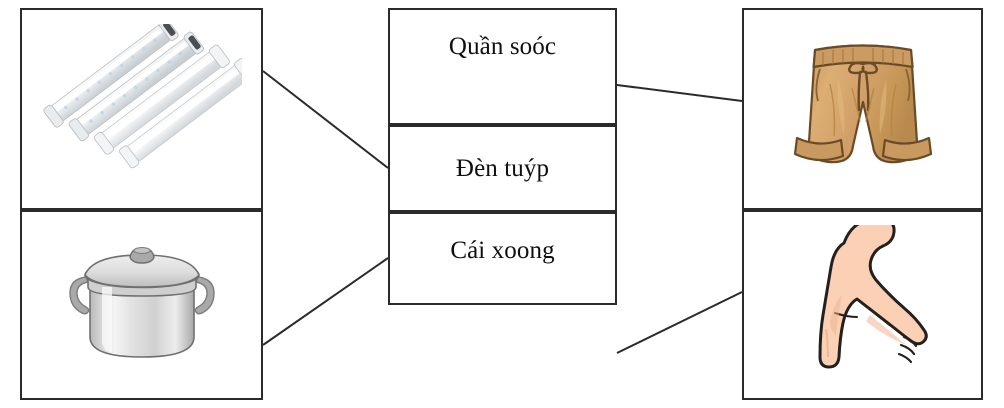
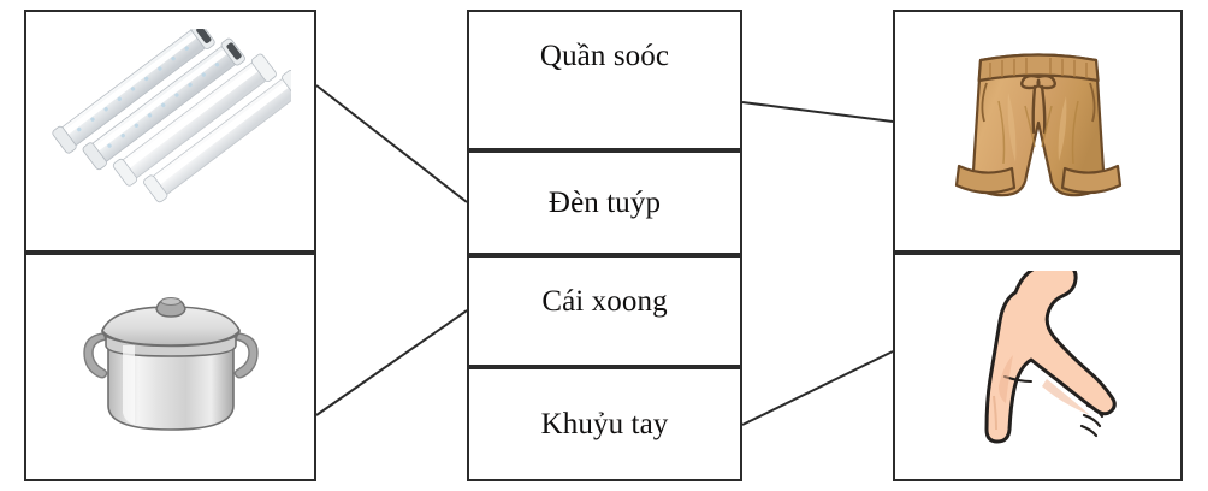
  Quần soóc
  Đèn tuýp
  Cái xoong
+ Khuỷu tay
